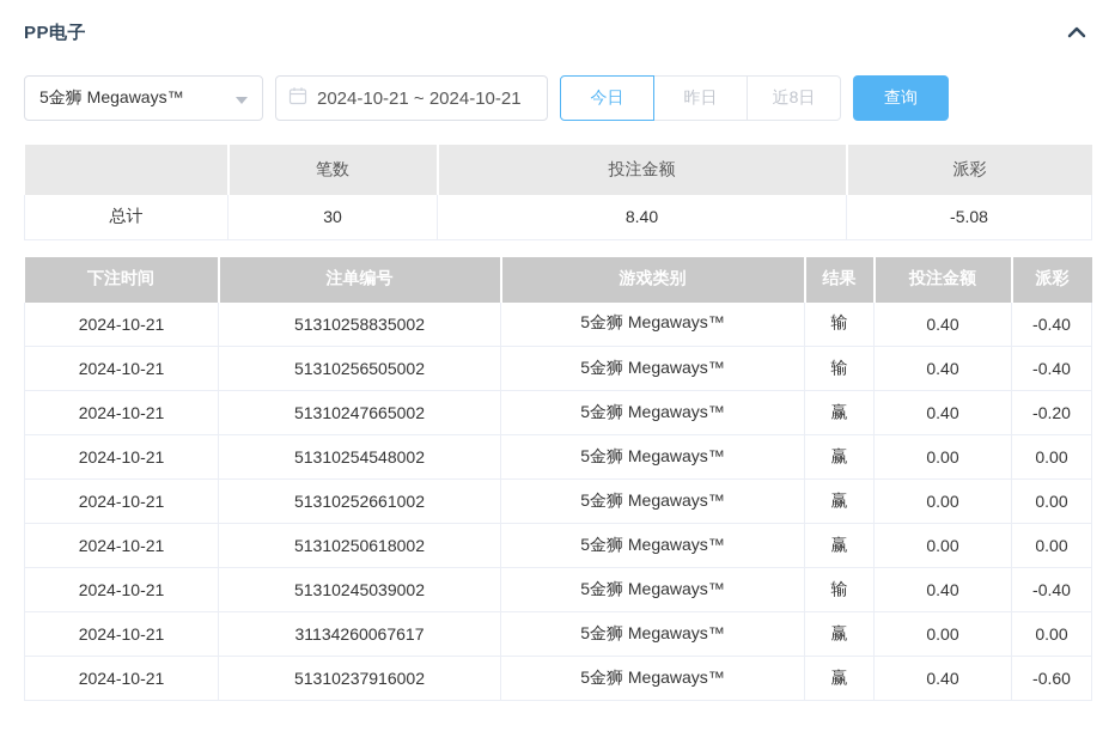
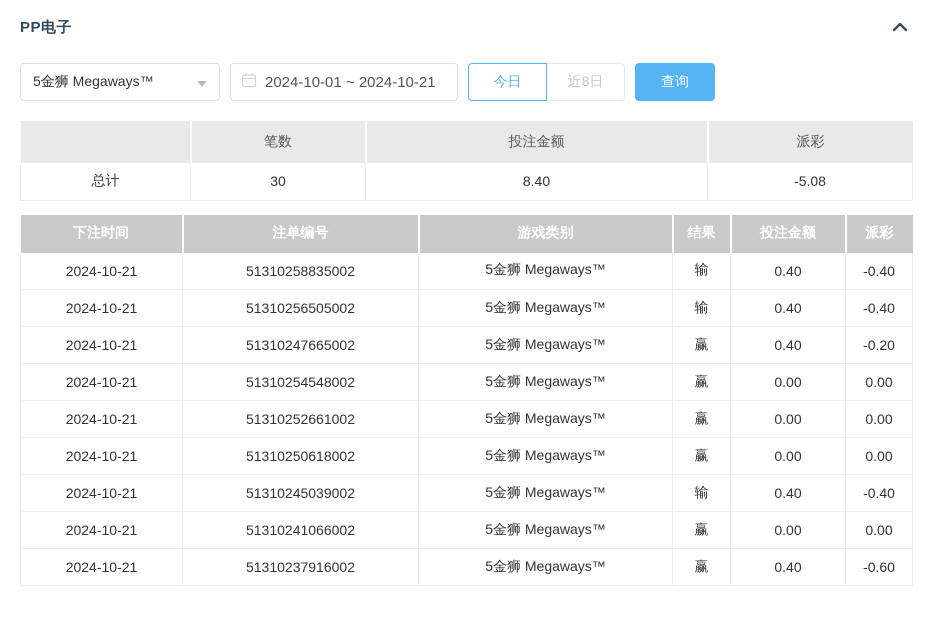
  PP电子
  5金狮 Megaways™
- 2024-10-21 ~ 2024-10-21
+ 2024-10-01 ~ 2024-10-21
  今日
- 昨日
  近8日
  查询
  	笔数	投注金额	派彩
  总计	30	8.40	-5.08
  下注时间	注单编号	游戏类别	结果	投注金额	派彩
  2024-10-21	51310258835002	5金狮 Megaways™	输	0.40	-0.40
  2024-10-21	51310256505002	5金狮 Megaways™	输	0.40	-0.40
  2024-10-21	51310247665002	5金狮 Megaways™	赢	0.40	-0.20
  2024-10-21	51310254548002	5金狮 Megaways™	赢	0.00	0.00
  2024-10-21	51310252661002	5金狮 Megaways™	赢	0.00	0.00
  2024-10-21	51310250618002	5金狮 Megaways™	赢	0.00	0.00
  2024-10-21	51310245039002	5金狮 Megaways™	输	0.40	-0.40
- 2024-10-21	31134260067617	5金狮 Megaways™	赢	0.00	0.00
+ 2024-10-21	51310241066002	5金狮 Megaways™	赢	0.00	0.00
  2024-10-21	51310237916002	5金狮 Megaways™	赢	0.40	-0.60
